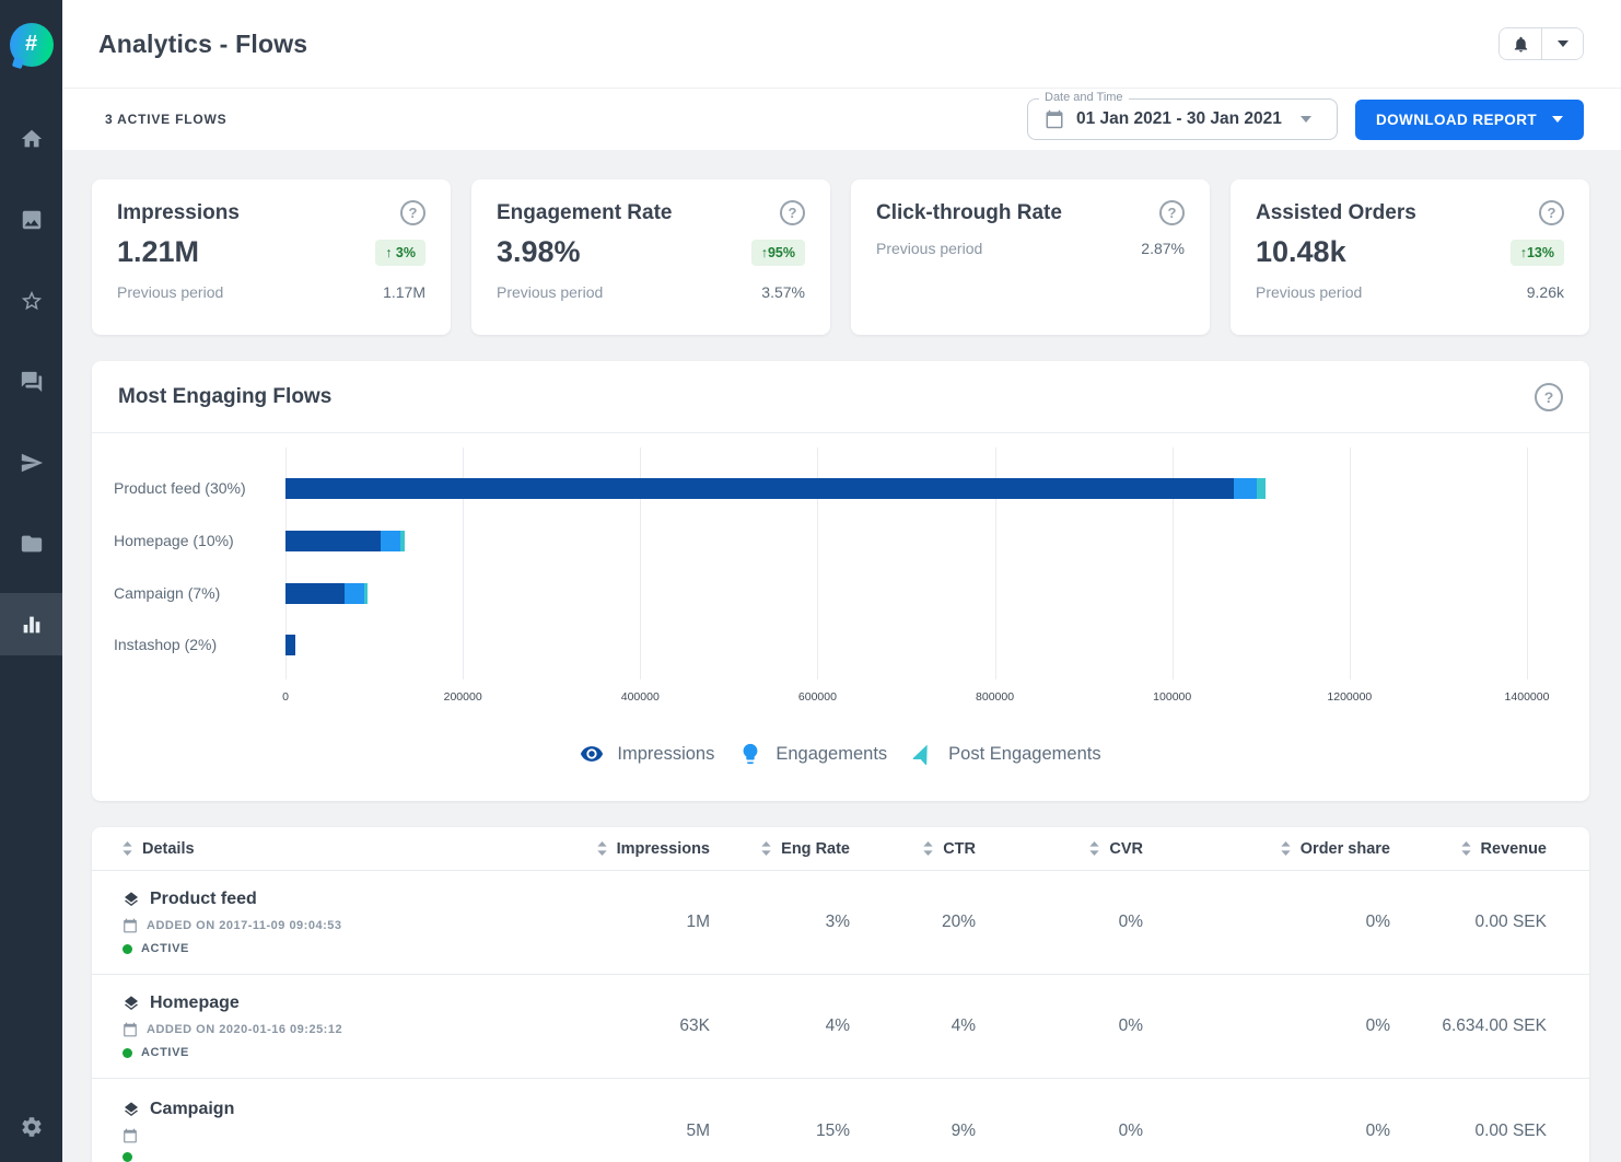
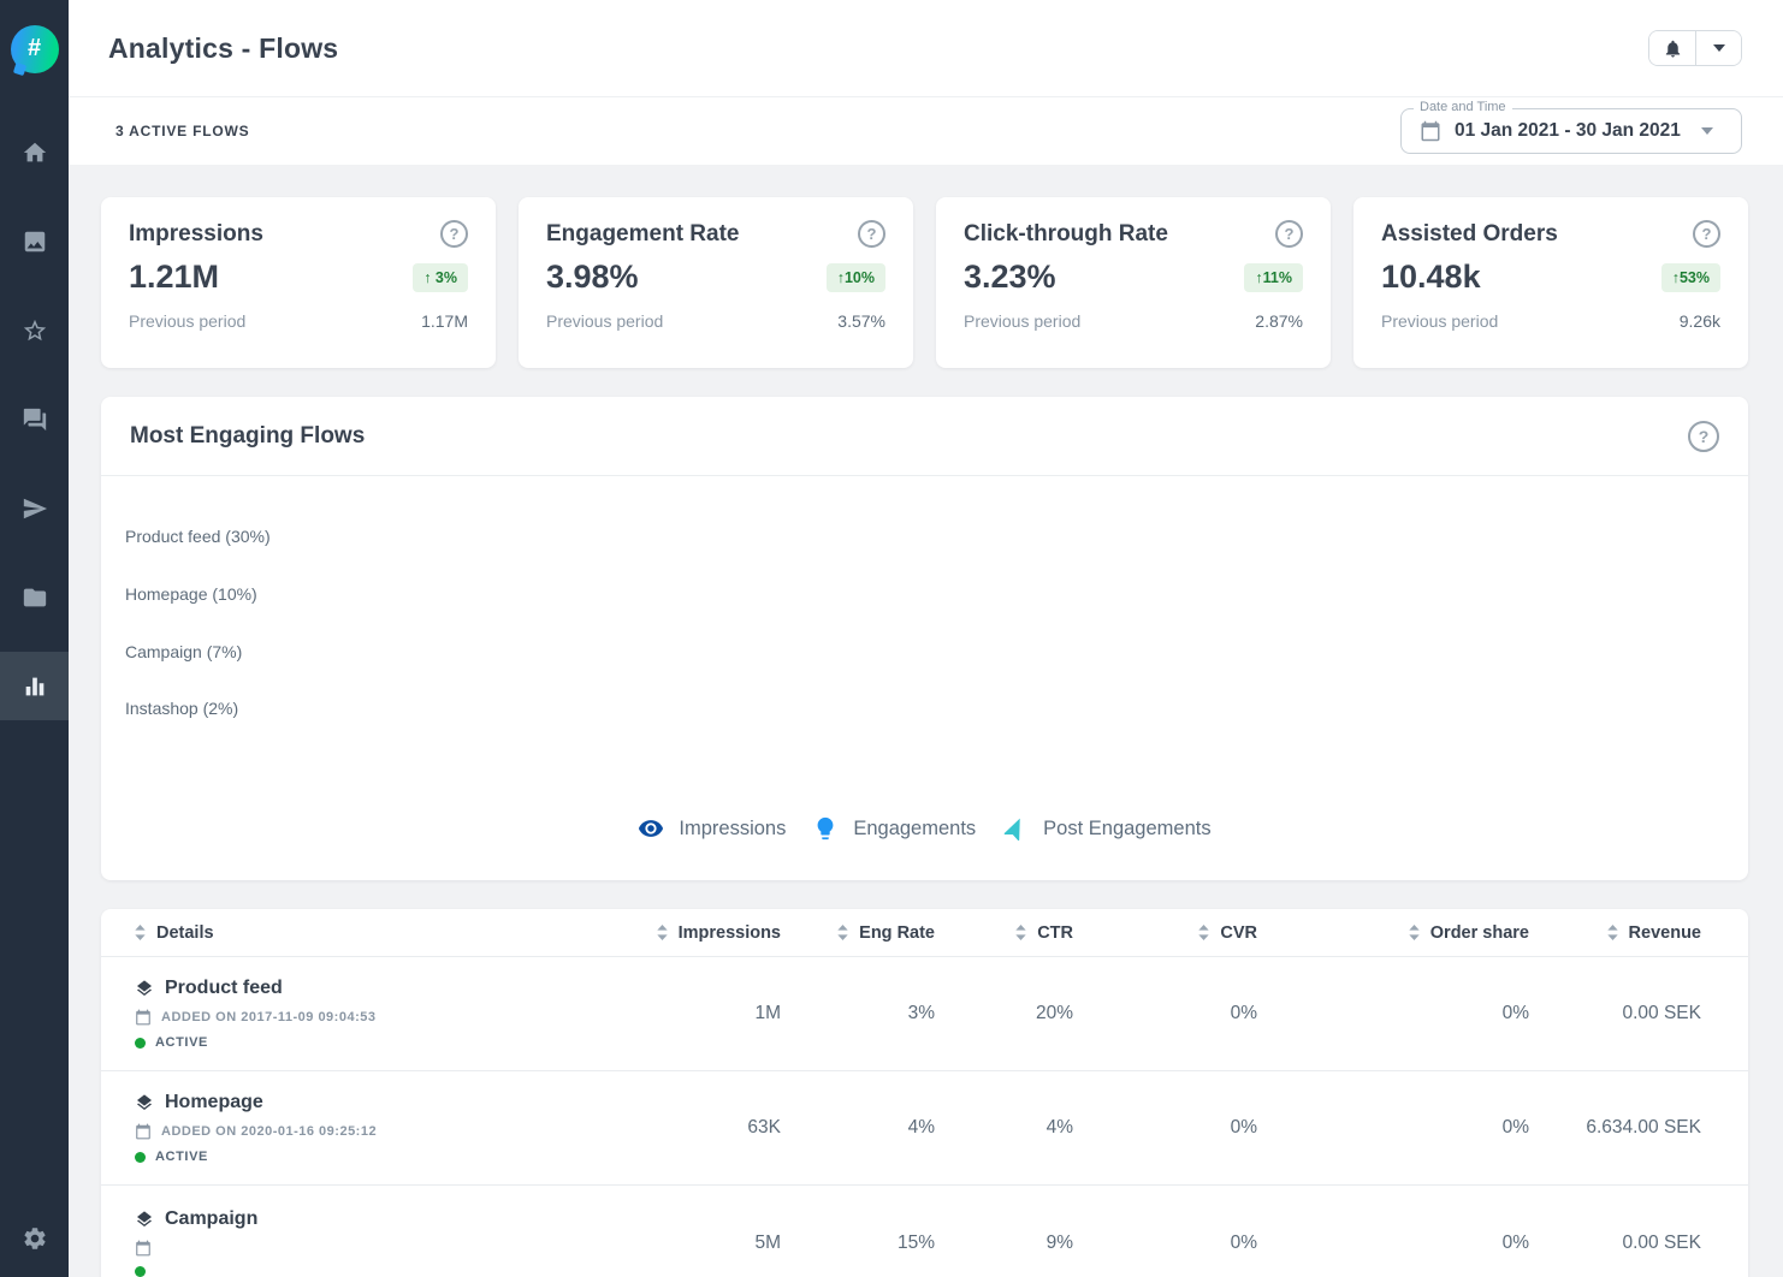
  #
  Analytics - Flows
  3 ACTIVE FLOWS
  Date and Time
  01 Jan 2021 - 30 Jan 2021
- DOWNLOAD REPORT
  Impressions
  ?
  1.21M
  ↑ 3%
  Previous period
  1.17M
  Engagement Rate
  ?
  3.98%
- ↑95%
+ ↑10%
  Previous period
  3.57%
  Click-through Rate
  ?
+ 3.23%
+ ↑11%
  Previous period
  2.87%
  Assisted Orders
  ?
  10.48k
- ↑13%
+ ↑53%
  Previous period
  9.26k
  Most Engaging Flows
  ?
  Product feed (30%)
  Homepage (10%)
  Campaign (7%)
  Instashop (2%)
- 0
- 200000
- 400000
- 600000
- 800000
- 100000
- 1200000
- 1400000
  Impressions
  Engagements
  Post Engagements
  Details
  Impressions
  Eng Rate
  CTR
  CVR
  Order share
  Revenue
  Product feed
  ADDED ON 2017-11-09 09:04:53
  ACTIVE
  1M
  3%
  20%
  0%
  0%
  0.00 SEK
  Homepage
  ADDED ON 2020-01-16 09:25:12
  ACTIVE
  63K
  4%
  4%
  0%
  0%
  6.634.00 SEK
  Campaign
  5M
  15%
  9%
  0%
  0%
  0.00 SEK
